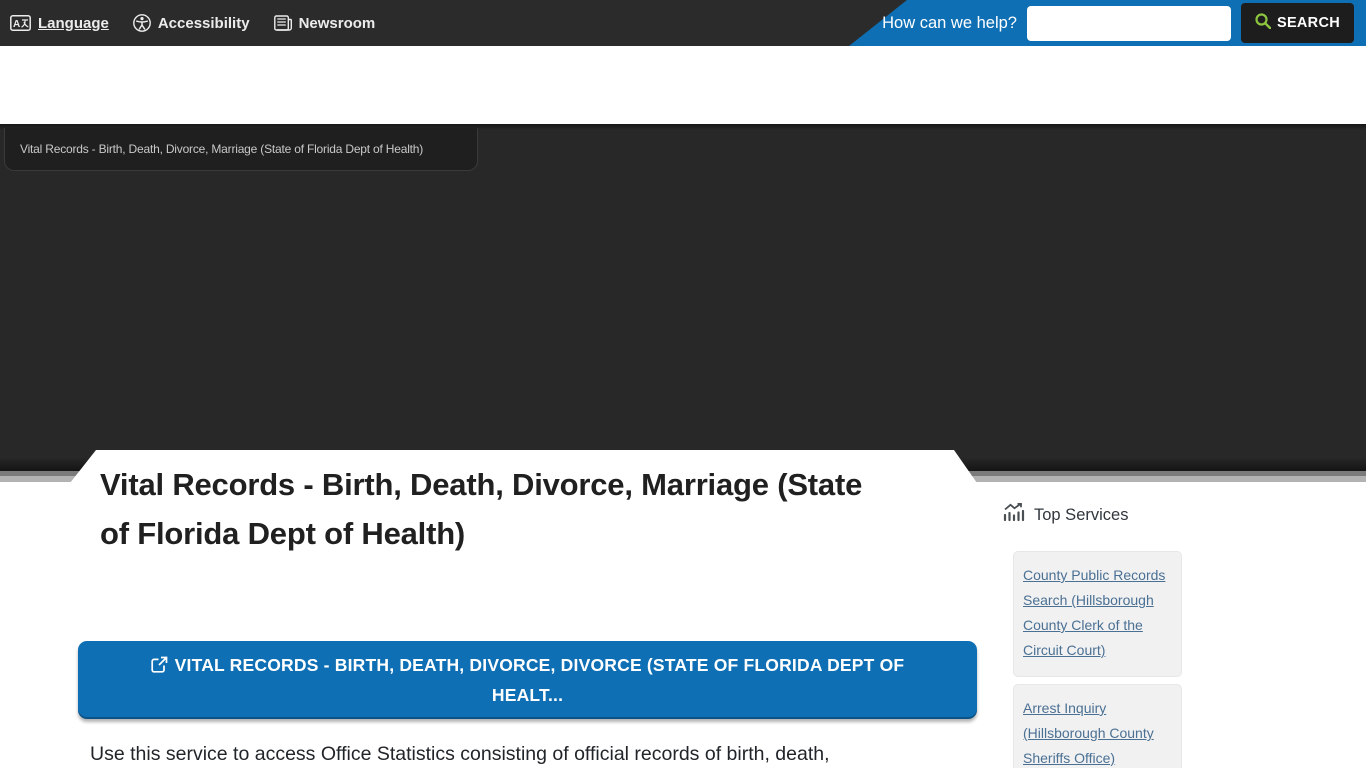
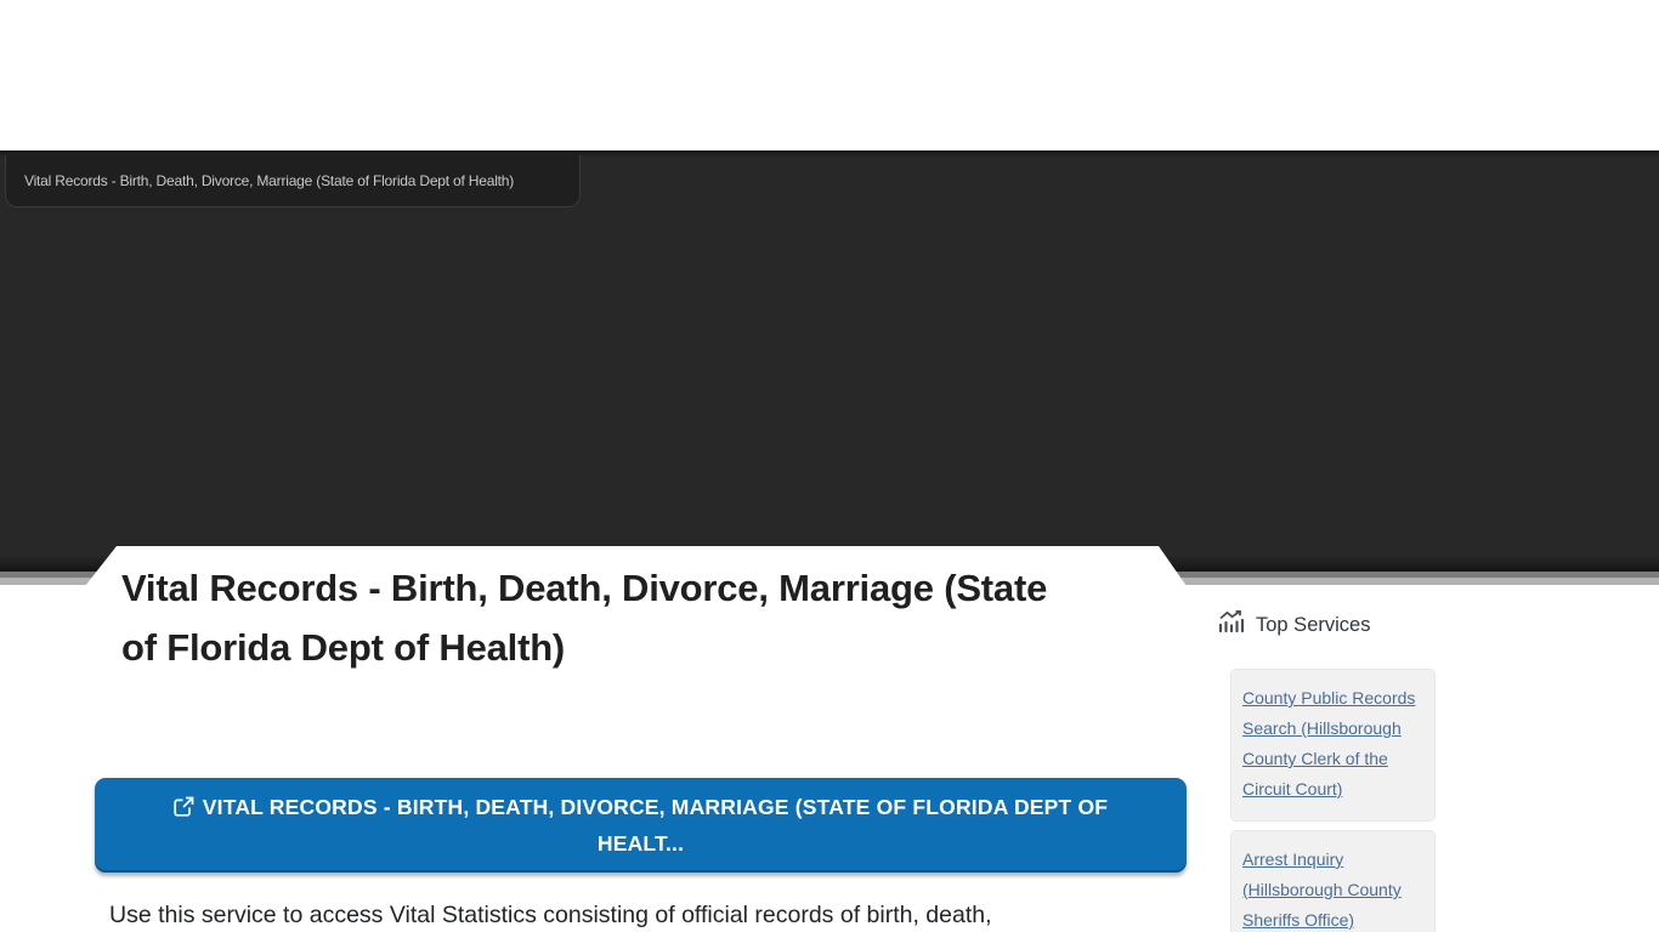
- A
- Language
- Accessibility
- Newsroom
- How can we help?
- SEARCH
  Vital Records - Birth, Death, Divorce, Marriage (State of Florida Dept of Health)
  Vital Records - Birth, Death, Divorce, Marriage (State of Florida Dept of Health)
- VITAL RECORDS - BIRTH, DEATH, DIVORCE, DIVORCE (STATE OF FLORIDA DEPT OF HEALT...
+ VITAL RECORDS - BIRTH, DEATH, DIVORCE, MARRIAGE (STATE OF FLORIDA DEPT OF HEALT...
- Use this service to access Office Statistics consisting of official records of birth, death,
+ Use this service to access Vital Statistics consisting of official records of birth, death,
  Top Services
  County Public Records Search (Hillsborough County Clerk of the Circuit Court)
  Arrest Inquiry (Hillsborough County Sheriffs Office)
